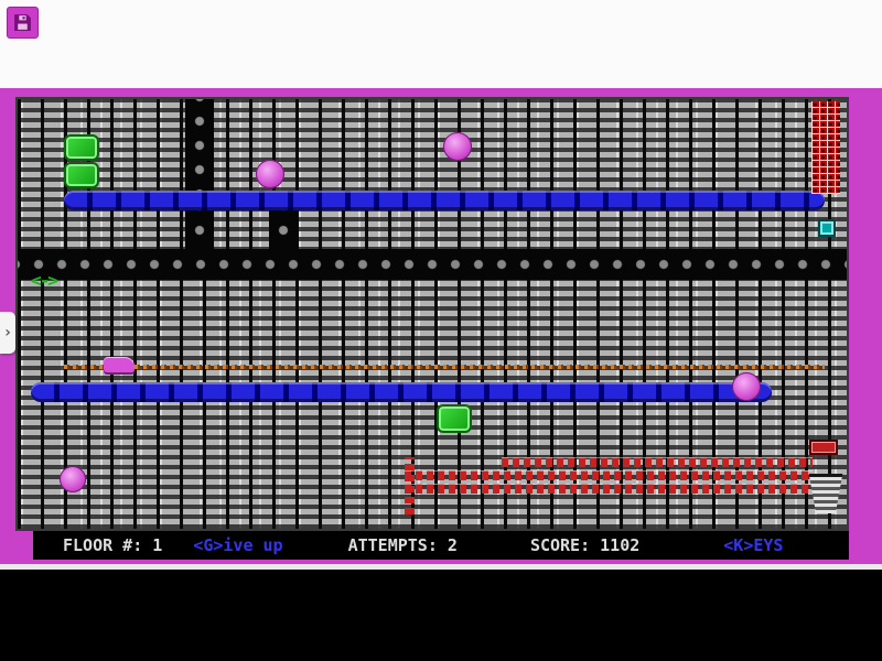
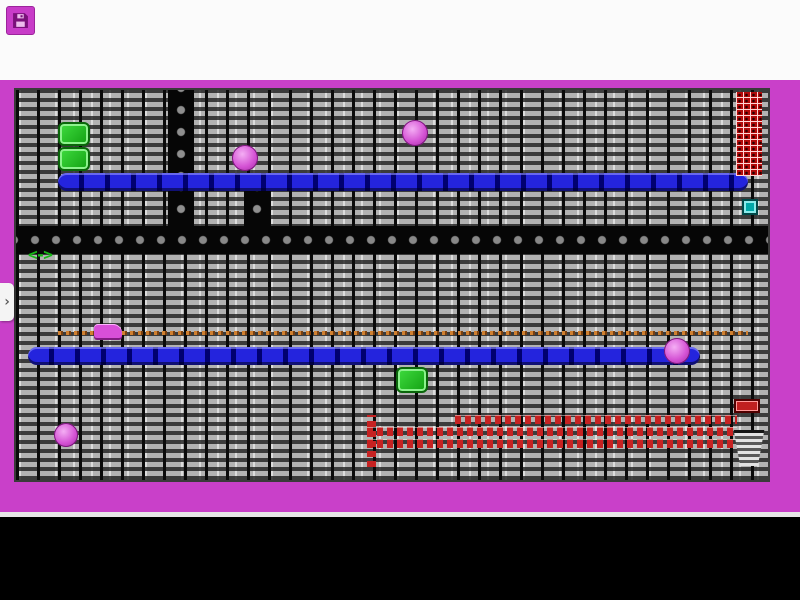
  <->
- FLOOR #: 1
- <G>ive up
- ATTEMPTS: 2
- SCORE: 1102
- <K>EYS
  ›
